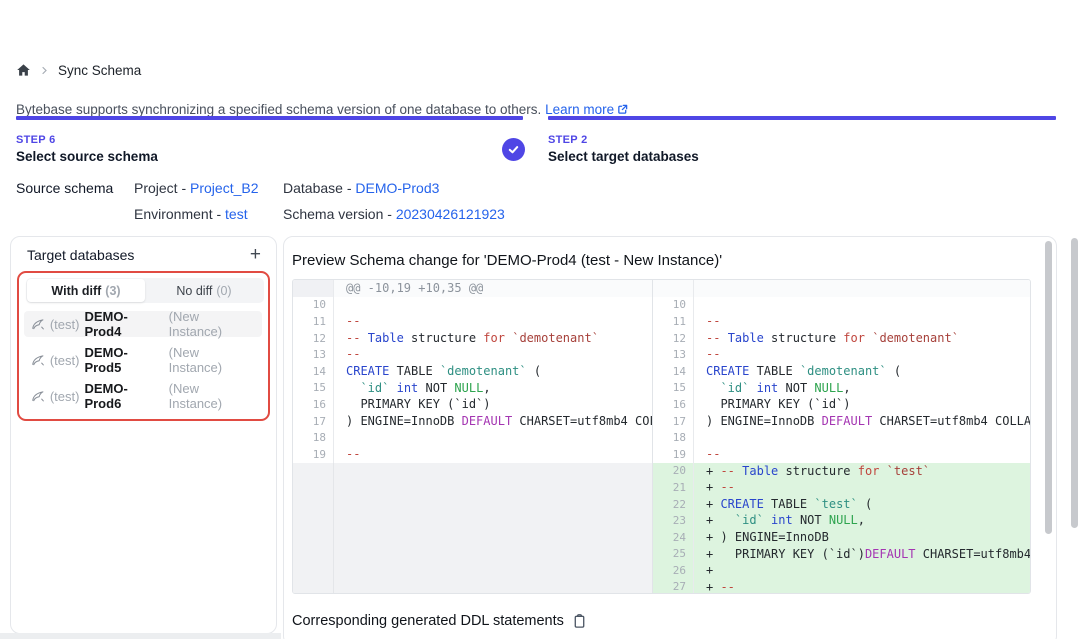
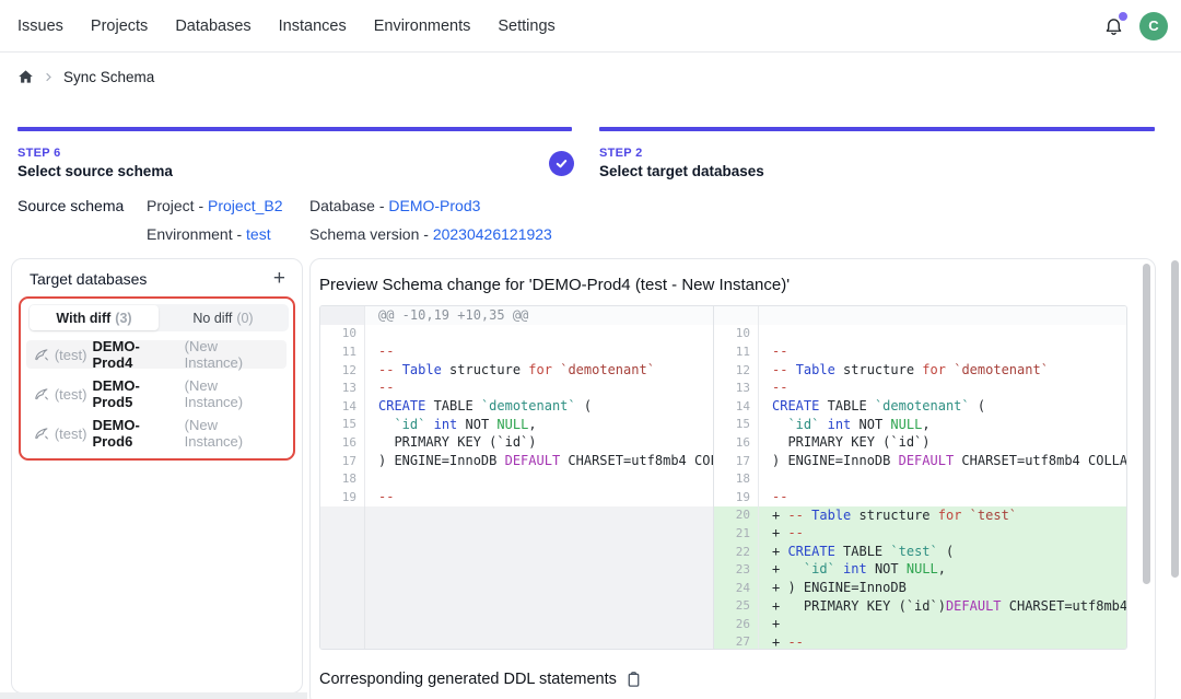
+ Issues
+ Projects
+ Databases
+ Instances
+ Environments
+ Settings
+ C
  Sync Schema
- Bytebase supports synchronizing a specified schema version of one database to others. Learn more
  STEP 6
  Select source schema
  STEP 2
  Select target databases
  Source schema
  Project - Project_B2
  Database - DEMO-Prod3
  Environment - test
  Schema version - 20230426121923
  Target databases
  +
  With diff
  (3)
  No diff
  (0)
  (test)
  DEMO-Prod4
  (New Instance)
  (test)
  DEMO-Prod5
  (New Instance)
  (test)
  DEMO-Prod6
  (New Instance)
  Preview Schema change for 'DEMO-Prod4 (test - New Instance)'
  @@ -10,19 +10,35 @@
  10
  11
  --
  12
  -- Table structure for `demotenant`
  13
  --
  14
  CREATE TABLE `demotenant` (
  15
  `id` int NOT NULL,
  16
  PRIMARY KEY (`id`)
  17
  ) ENGINE=InnoDB DEFAULT CHARSET=utf8mb4 CO
  18
  19
  --
  10
  11
  --
  12
  -- Table structure for `demotenant`
  13
  --
  14
  CREATE TABLE `demotenant` (
  15
  `id` int NOT NULL,
  16
  PRIMARY KEY (`id`)
  17
  ) ENGINE=InnoDB DEFAULT CHARSET=utf8mb4 COLLA
  18
  19
  --
  20
  + -- Table structure for `test`
  21
  + --
  22
  + CREATE TABLE `test` (
  23
  + `id` int NOT NULL,
  24
  + ) ENGINE=InnoDB
  25
  + PRIMARY KEY (`id`)DEFAULT CHARSET=utf8mb4
  26
  +
  27
  + --
  Corresponding generated DDL statements
